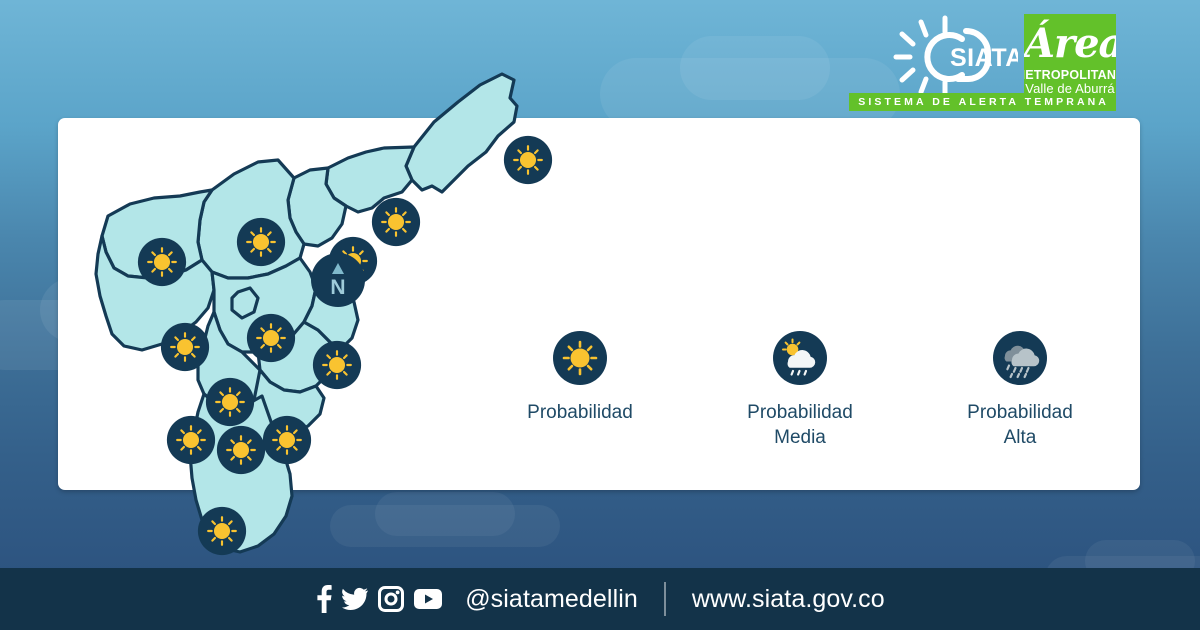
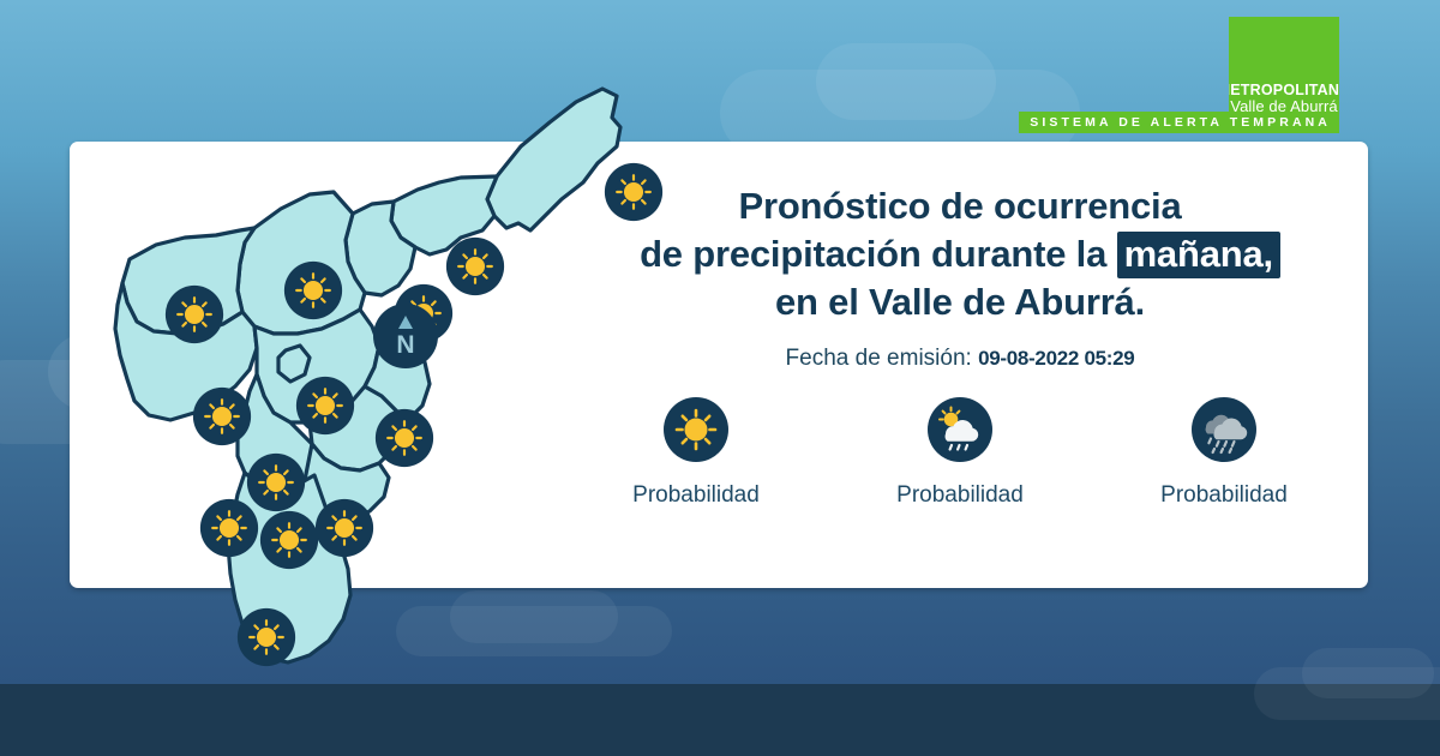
- SIATA
- Área
  ETROPOLITAN
  Valle de Aburrá
  SISTEMA DE ALERTA TEMPRANA
  N
+ Pronóstico de ocurrencia
+ de precipitación durante la mañana,
+ en el Valle de Aburrá.
+ Fecha de emisión: 09-08-2022 05:29
  Probabilidad
  Probabilidad
- Media
  Probabilidad
- Alta
- @siatamedellin
- www.siata.gov.co
